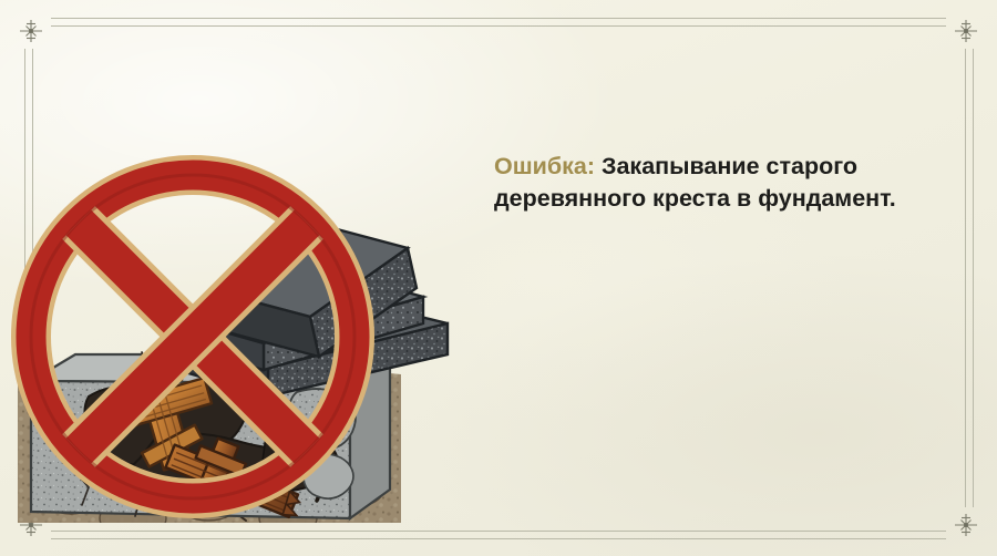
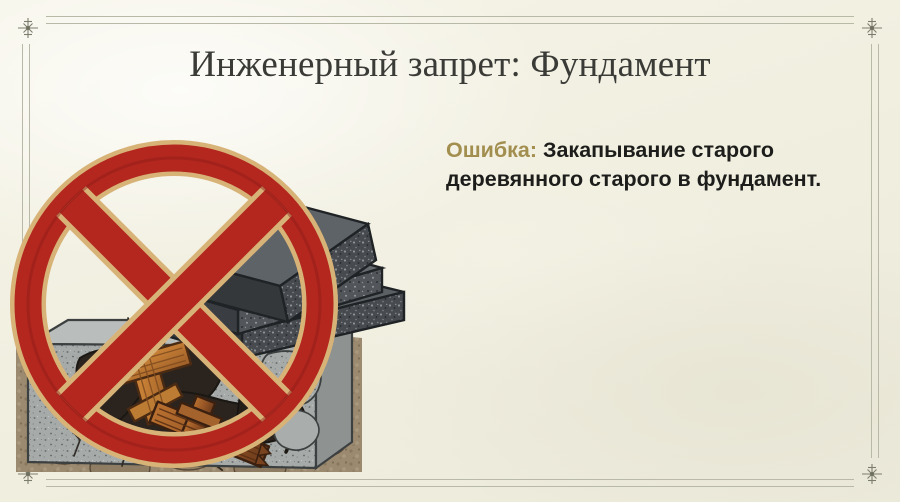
+ Инженерный запрет: Фундамент
- Ошибка: Закапывание старого деревянного креста в фундамент.
+ Ошибка: Закапывание старого деревянного старого в фундамент.
